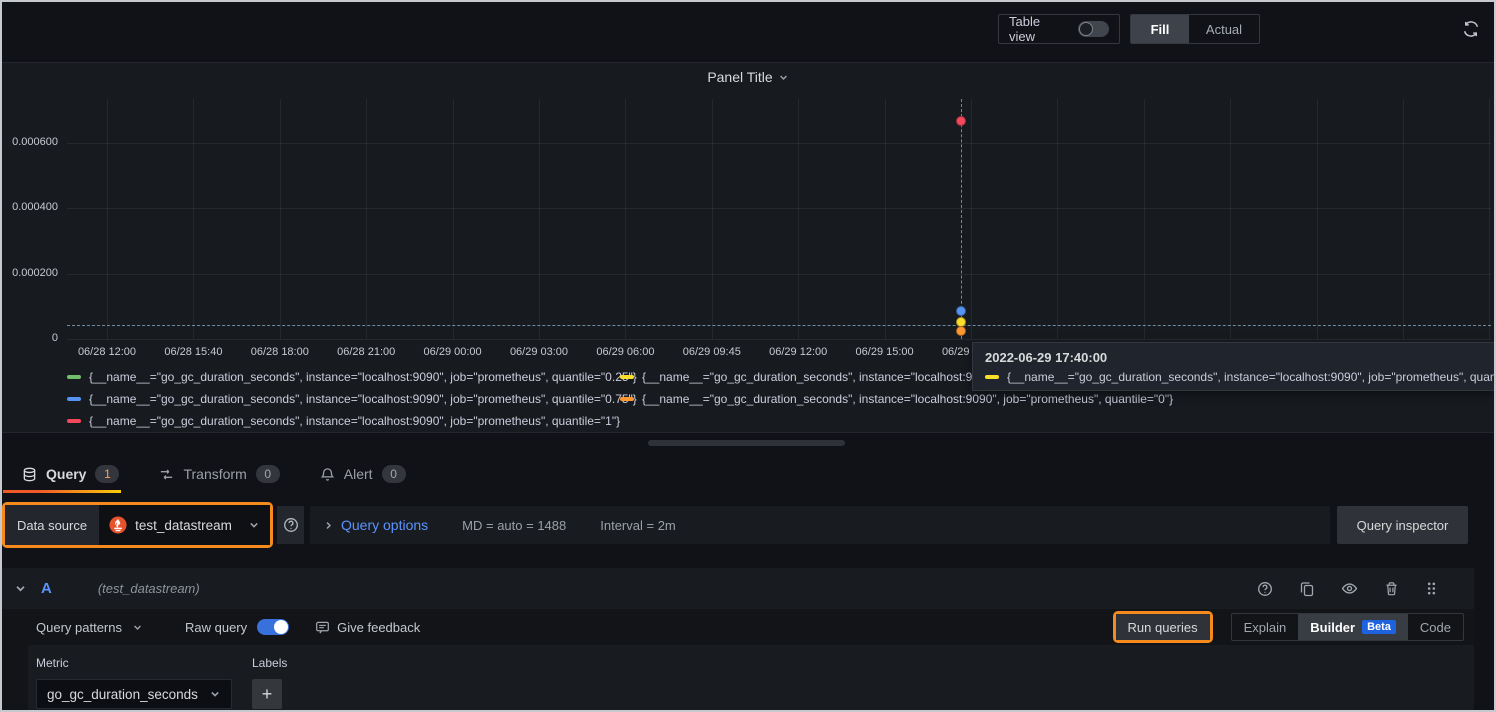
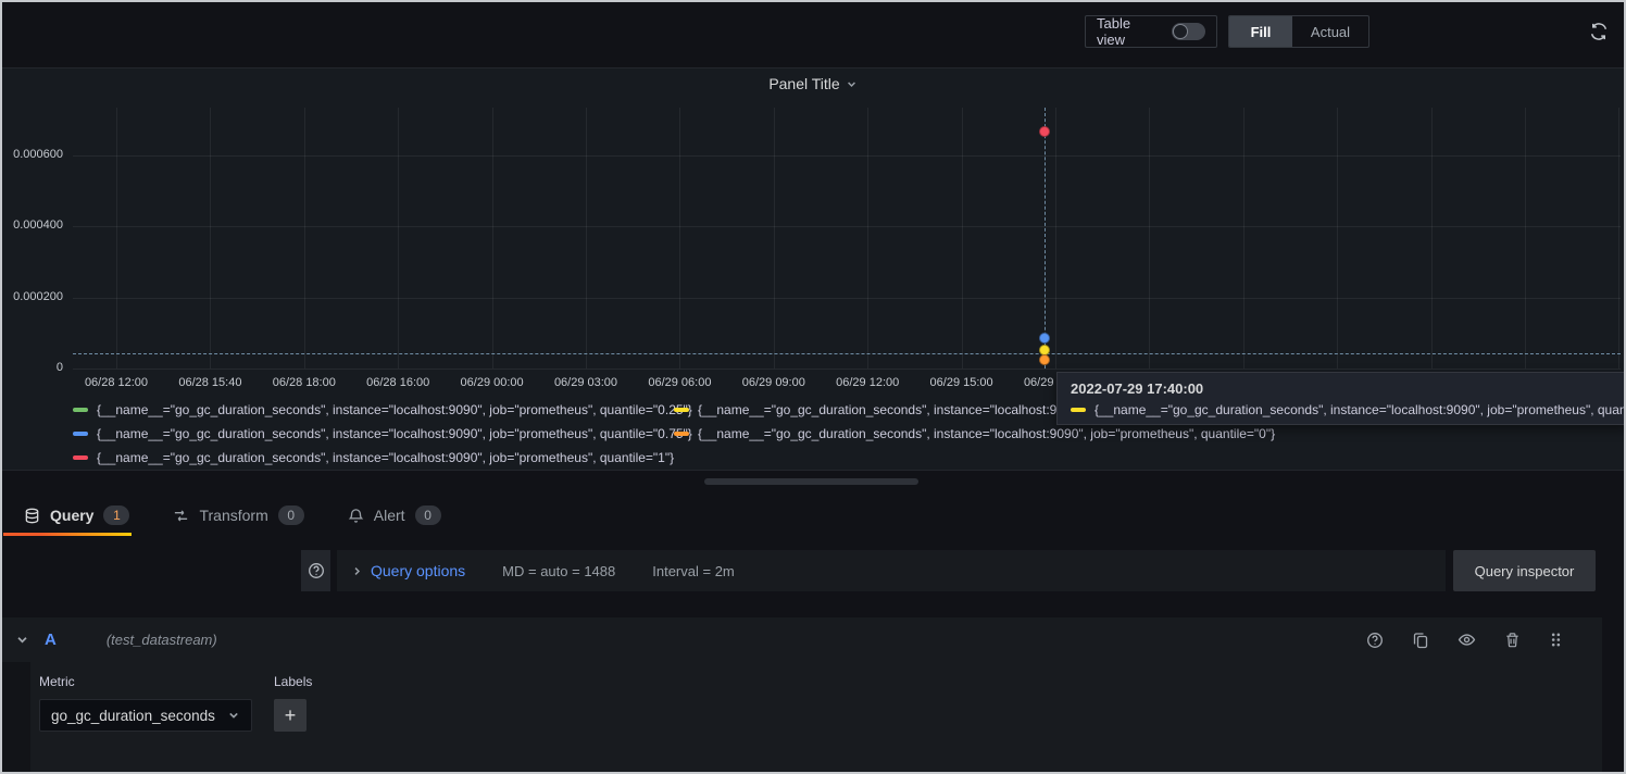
  Table view
  Fill
  Actual
  Panel Title
  0
  0.000200
  0.000400
  0.000600
  06/28 12:00
  06/28 15:40
  06/28 18:00
- 06/28 21:00
+ 06/28 16:00
  06/29 00:00
  06/29 03:00
  06/29 06:00
- 06/29 09:45
+ 06/29 09:00
  06/29 12:00
  06/29 15:00
  {__name__="go_gc_duration_seconds", instance="localhost:9090", job="prometheus", quantile="0.2}
  {__name__="go_gc_duration_seconds", instance="localhost:9090", job="prometheus", quantile="0.7}
  {__name__="go_gc_duration_seconds", instance="localhost:9090", job="prometheus", quantile="1"}
  {__name__="go_gc_duration_seconds", instance="localhost:9
  {__name__="go_gc_duration_seconds", instance="localhost:9090", job="prometheus", quantile="0"}
- 2022-06-29 17:40:00
+ 2022-07-29 17:40:00
  {__name__="go_gc_duration_seconds", instance="localhost:9090", job="prometheus", quan
  Query
  1
  Transform
  0
  Alert
  0
- Data source
- test_datastream
  Query options
  MD = auto = 1488
  Interval = 2m
  Query inspector
  A
  (test_datastream)
- Query patterns
- Raw query
- Give feedback
- Run queries
- Explain
- Builder
- Beta
- Code
  Metric
  go_gc_duration_seconds
  Labels
  +
